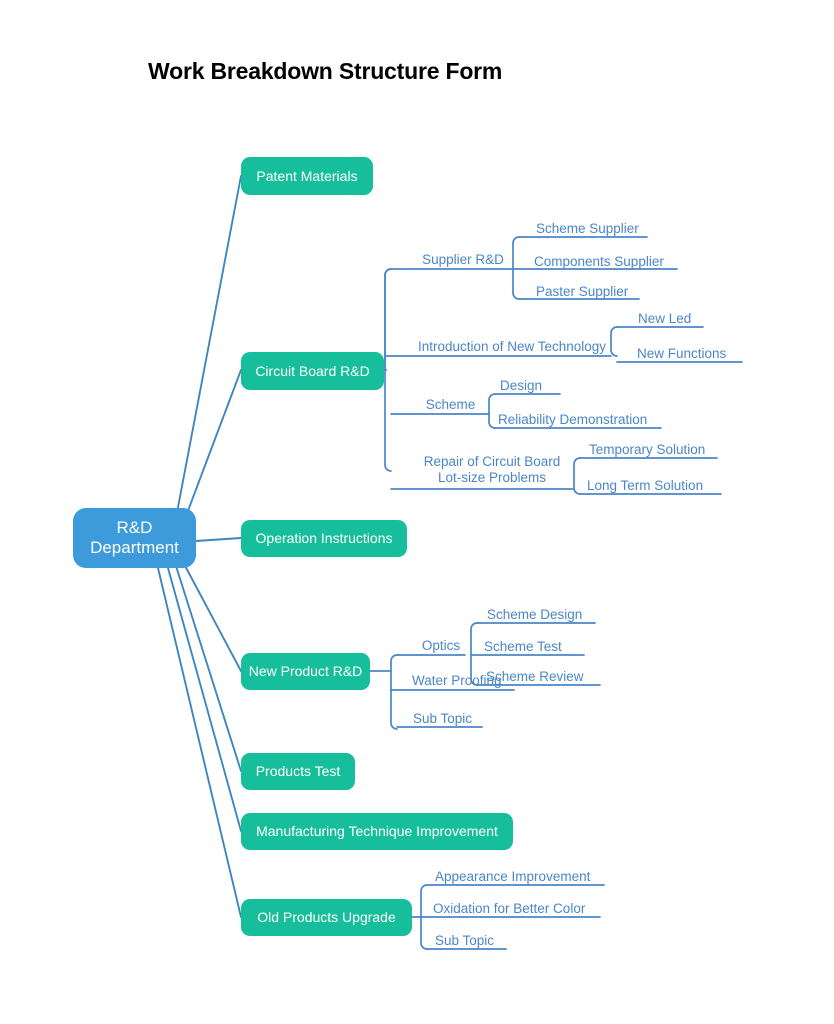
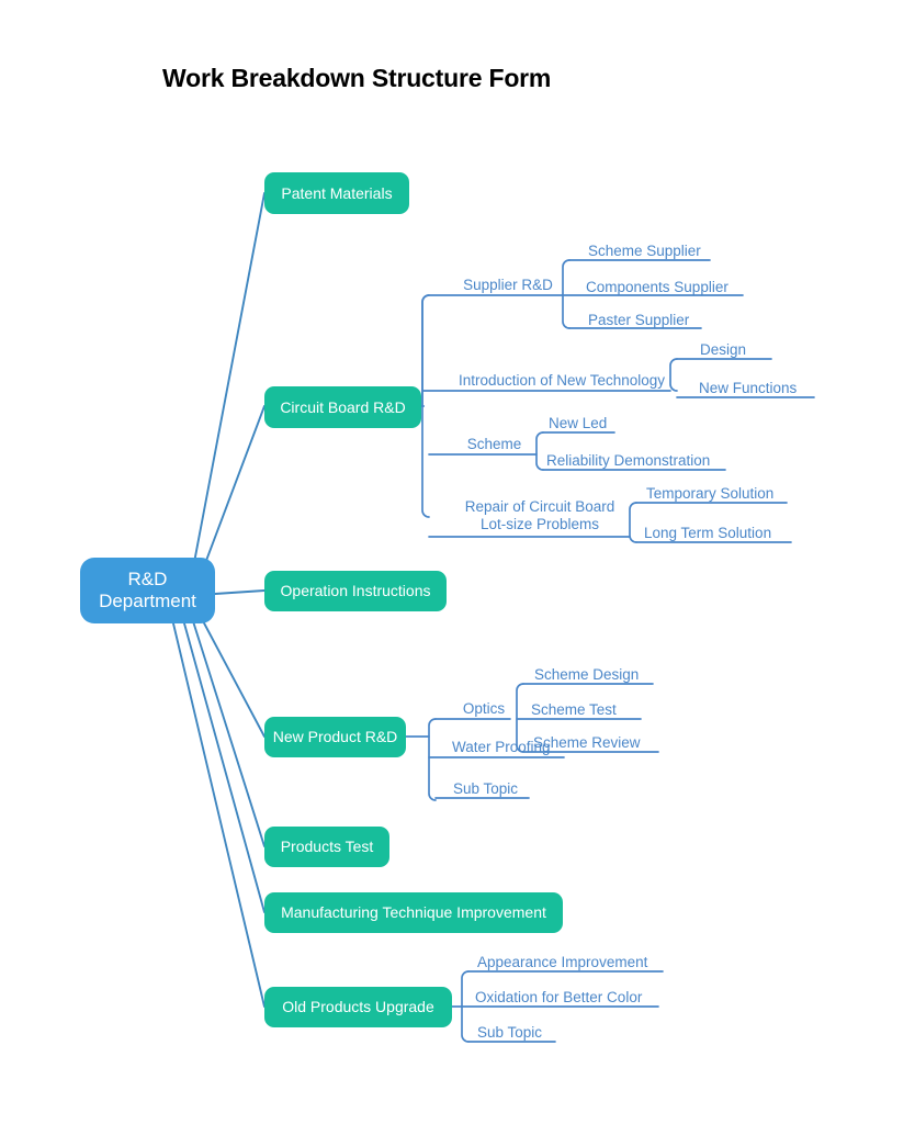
  Work Breakdown Structure Form
  R&D
  Department
  Patent Materials
  Circuit Board R&D
  Operation Instructions
  New Product R&D
  Products Test
  Manufacturing Technique Improvement
  Old Products Upgrade
  Supplier R&D
  Introduction of New Technology
  Scheme
  Repair of Circuit Board
  Lot-size Problems
  Scheme Supplier
  Components Supplier
  Paster Supplier
- New Led
+ Design
  New Functions
- Design
+ New Led
  Reliability Demonstration
  Temporary Solution
  Long Term Solution
  Optics
  Water Proofing
  Sub Topic
  Scheme Design
  Scheme Test
  Scheme Review
  Appearance Improvement
  Oxidation for Better Color
  Sub Topic
